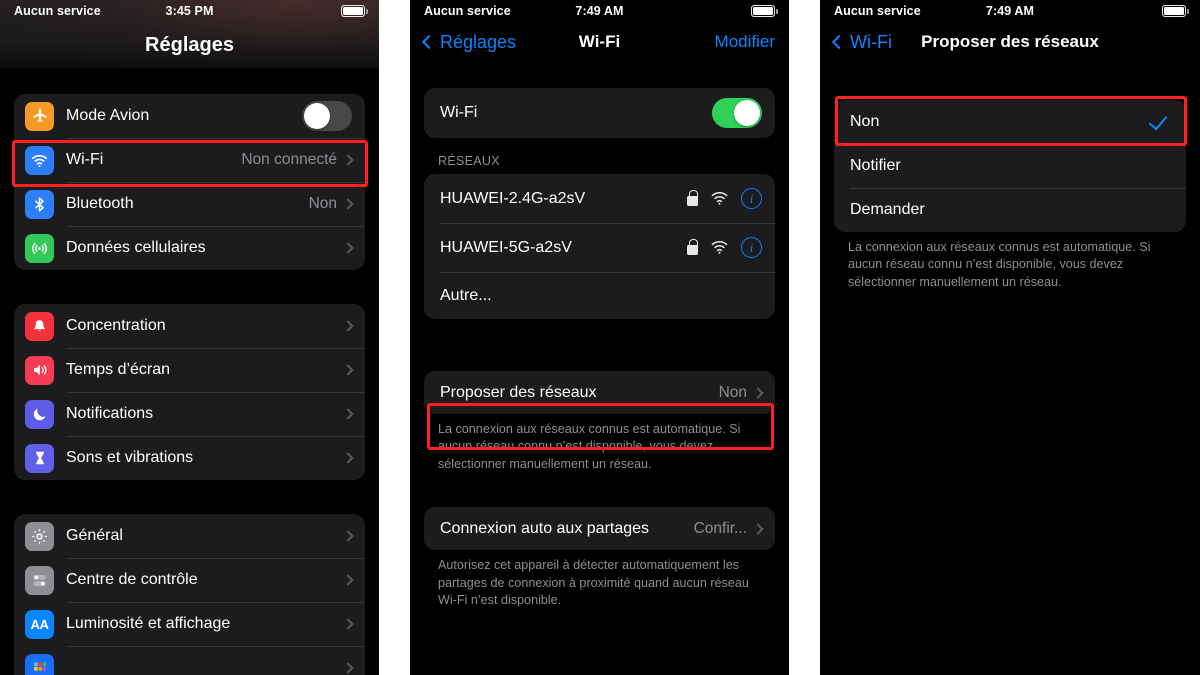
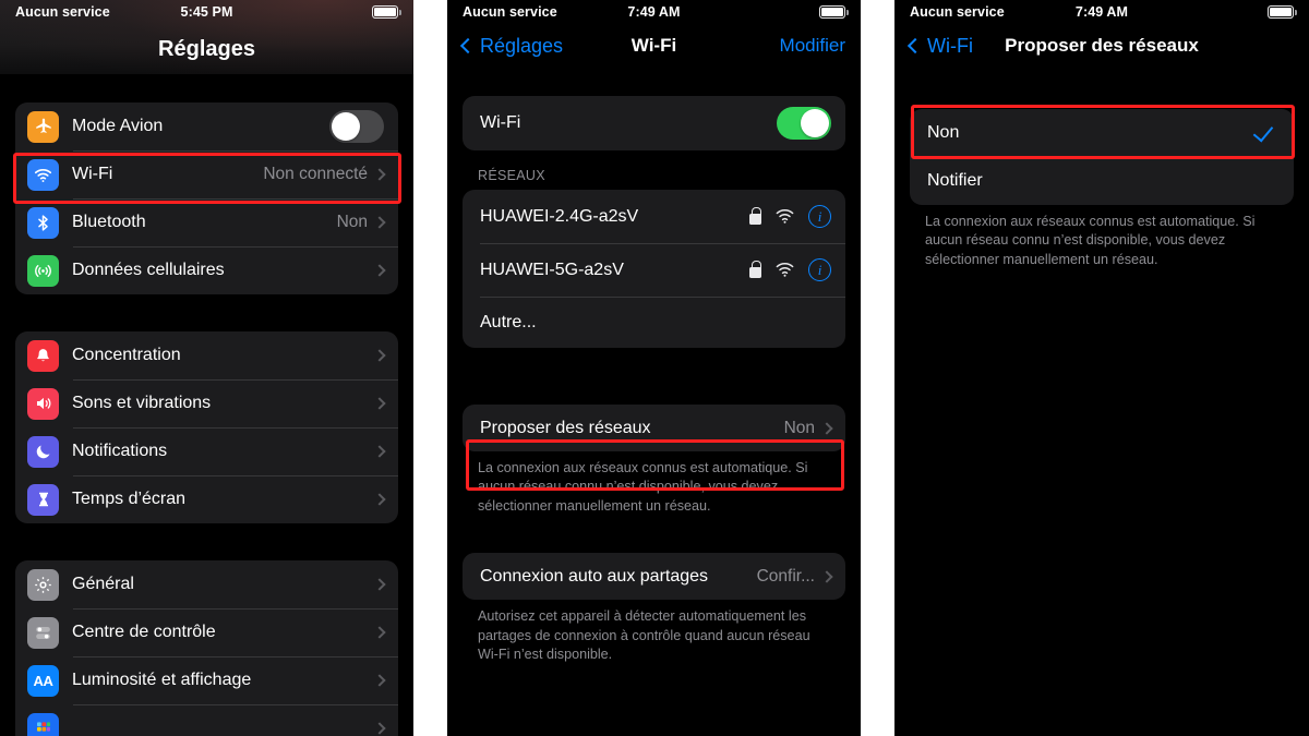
  Aucun service
- 3:45 PM
+ 5:45 PM
  Réglages
  Mode Avion
  Wi-Fi
  Non connecté
  Bluetooth
  Non
  Données cellulaires
  Concentration
- Temps d’écran
+ Sons et vibrations
  Notifications
- Sons et vibrations
+ Temps d’écran
  Général
  Centre de contrôle
  AA
  Luminosité et affichage
  Aucun service
  7:49 AM
  Réglages
  Wi-Fi
  Modifier
  Wi-Fi
  RÉSEAUX
  HUAWEI-2.4G-a2sV
  i
  HUAWEI-5G-a2sV
  i
  Autre...
  Proposer des réseaux
  Non
  La connexion aux réseaux connus est automatique. Si aucun réseau connu n’est disponible, vous devez sélectionner manuellement un réseau.
  Connexion auto aux partages
  Confir...
- Autorisez cet appareil à détecter automatiquement les partages de connexion à proximité quand aucun réseau Wi-Fi n’est disponible.
+ Autorisez cet appareil à détecter automatiquement les partages de connexion à contrôle quand aucun réseau Wi-Fi n’est disponible.
  Aucun service
  7:49 AM
  Wi-Fi
  Proposer des réseaux
  Non
  Notifier
- Demander
  La connexion aux réseaux connus est automatique. Si aucun réseau connu n’est disponible, vous devez sélectionner manuellement un réseau.
